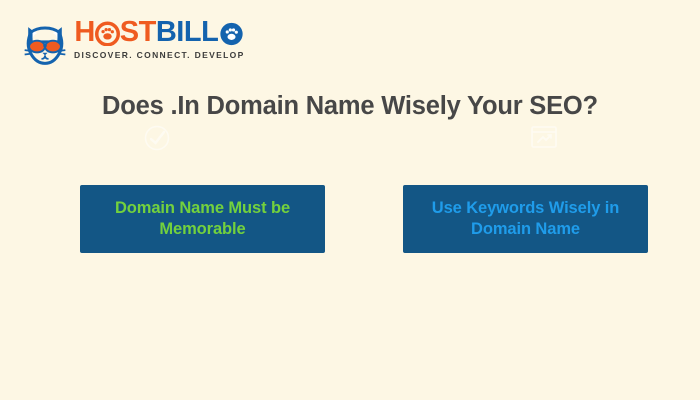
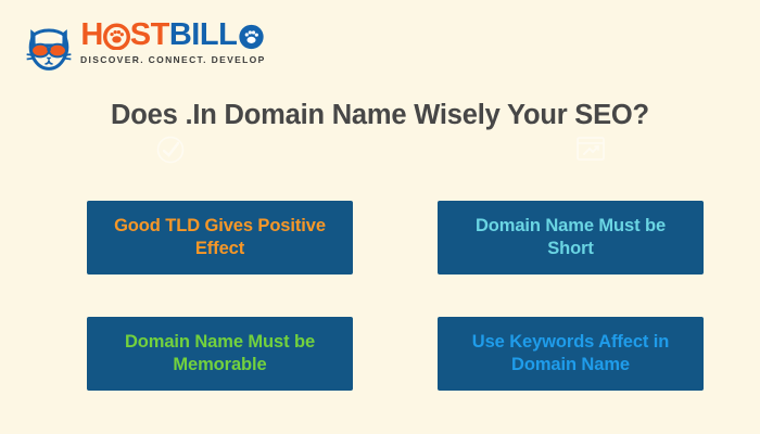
  H
  ST
  BILL
  DISCOVER. CONNECT. DEVELOP
  Does .In Domain Name Wisely Your SEO?
+ Good TLD Gives Positive Effect
+ Domain Name Must be Short
  Domain Name Must be Memorable
- Use Keywords Wisely in Domain Name
+ Use Keywords Affect in Domain Name
